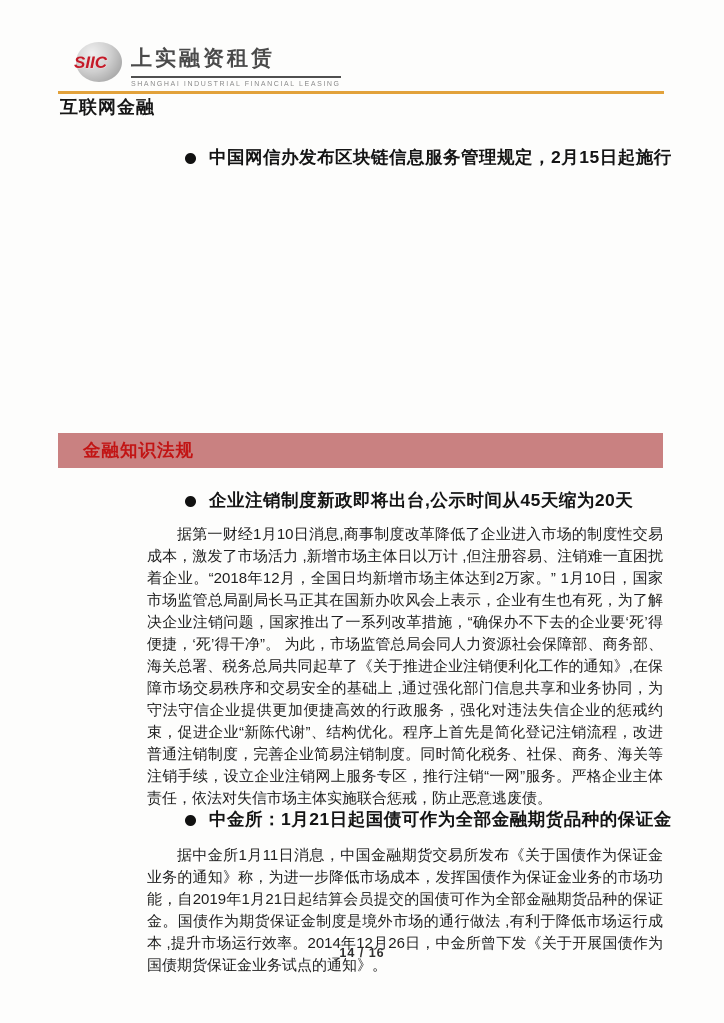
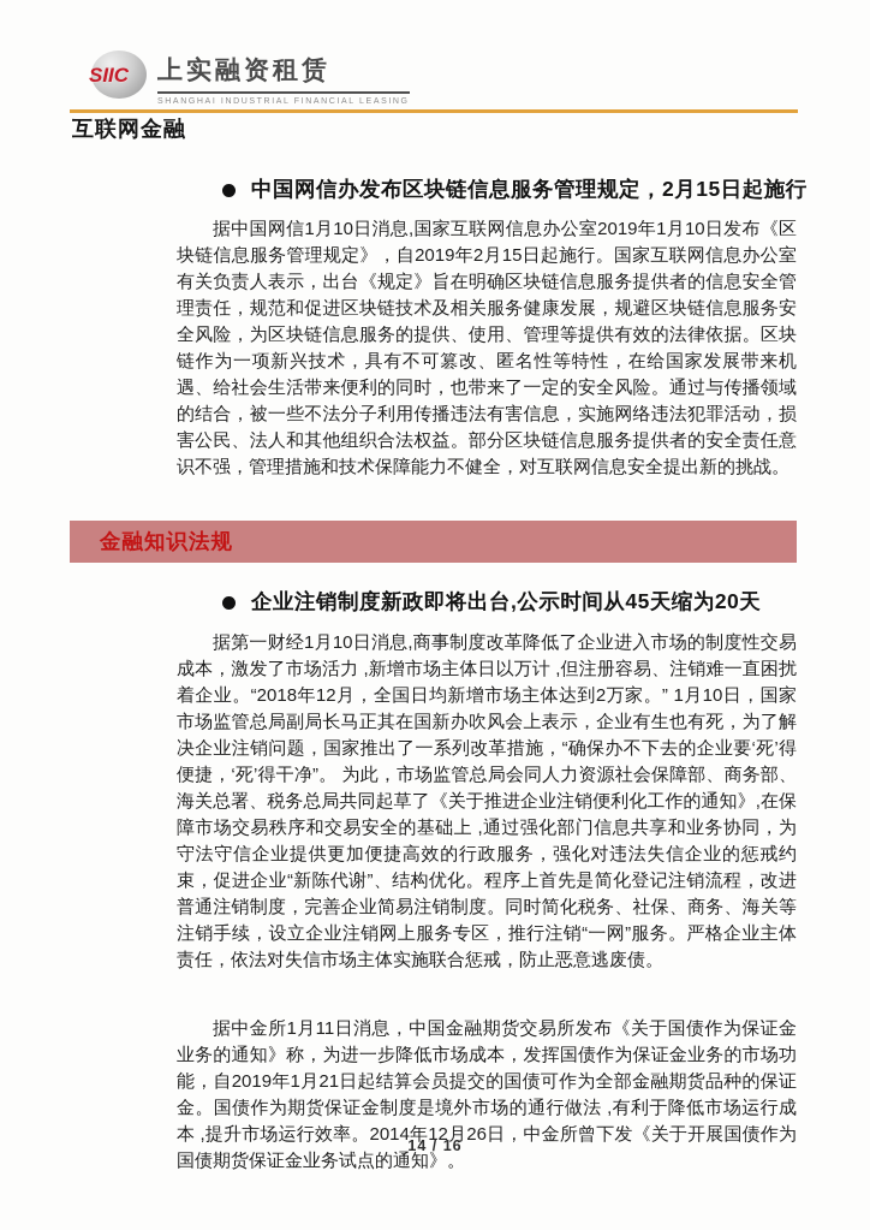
  SIIC
  上实融资租赁
  互联网金融
  中国网信办发布区块链信息服务管理规定，2月15日起施行
+ 据中国网信1月10日消息,国家互联网信息办公室2019年1月10日发布《区块链信息服务管理规定》，自2019年2月15日起施行。国家互联网信息办公室有关负责人表示，出台《规定》旨在明确区块链信息服务提供者的信息安全管理责任，规范和促进区块链技术及相关服务健康发展，规避区块链信息服务安全风险，为区块链信息服务的提供、使用、管理等提供有效的法律依据。区块链作为一项新兴技术，具有不可篡改、匿名性等特性，在给国家发展带来机遇、给社会生活带来便利的同时，也带来了一定的安全风险。通过与传播领域的结合，被一些不法分子利用传播违法有害信息，实施网络违法犯罪活动，损害公民、法人和其他组织合法权益。部分区块链信息服务提供者的安全责任意识不强，管理措施和技术保障能力不健全，对互联网信息安全提出新的挑战。
  金融知识法规
  企业注销制度新政即将出台,公示时间从45天缩为20天
  据第一财经1月10日消息,商事制度改革降低了企业进入市场的制度性交易成本，激发了市场活力 ,新增市场主体日以万计 ,但注册容易、注销难一直困扰着企业。“2018年12月，全国日均新增市场主体达到2万家。” 1月10日，国家市场监管总局副局长马正其在国新办吹风会上表示，企业有生也有死，为了解决企业注销问题，国家推出了一系列改革措施，“确保办不下去的企业要‘死’得便捷，‘死’得干净”。 为此，市场监管总局会同人力资源社会保障部、商务部、海关总署、税务总局共同起草了《关于推进企业注销便利化工作的通知》,在保障市场交易秩序和交易安全的基础上 ,通过强化部门信息共享和业务协同，为守法守信企业提供更加便捷高效的行政服务，强化对违法失信企业的惩戒约束，促进企业“新陈代谢”、结构优化。程序上首先是简化登记注销流程，改进普通注销制度，完善企业简易注销制度。同时简化税务、社保、商务、海关等注销手续，设立企业注销网上服务专区，推行注销“一网”服务。严格企业主体责任，依法对失信市场主体实施联合惩戒，防止恶意逃废债。
- 中金所：1月21日起国债可作为全部金融期货品种的保证金
  据中金所1月11日消息，中国金融期货交易所发布《关于国债作为保证金业务的通知》称，为进一步降低市场成本，发挥国债作为保证金业务的市场功能，自2019年1月21日起结算会员提交的国债可作为全部金融期货品种的保证金。国债作为期货保证金制度是境外市场的通行做法 ,有利于降低市场运行成本 ,提升市场运行效率。2014年12月26日，中金所曾下发《关于开展国债作为国债期货保证金业务试点的通知》。
  14 / 16
